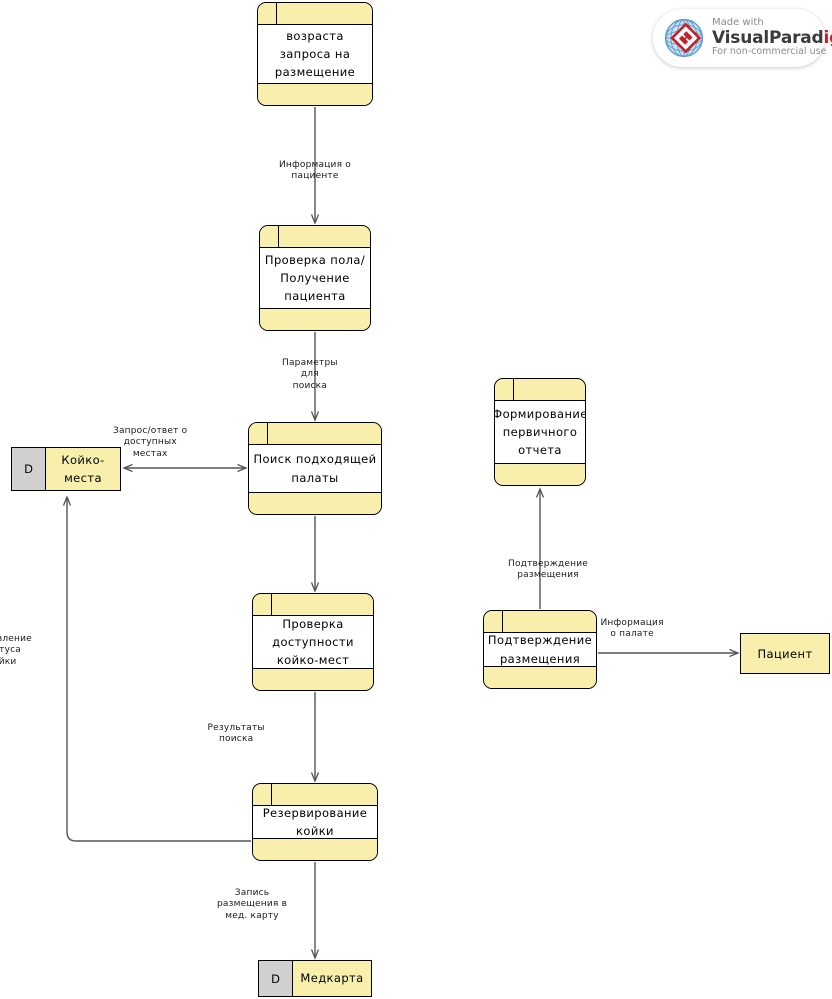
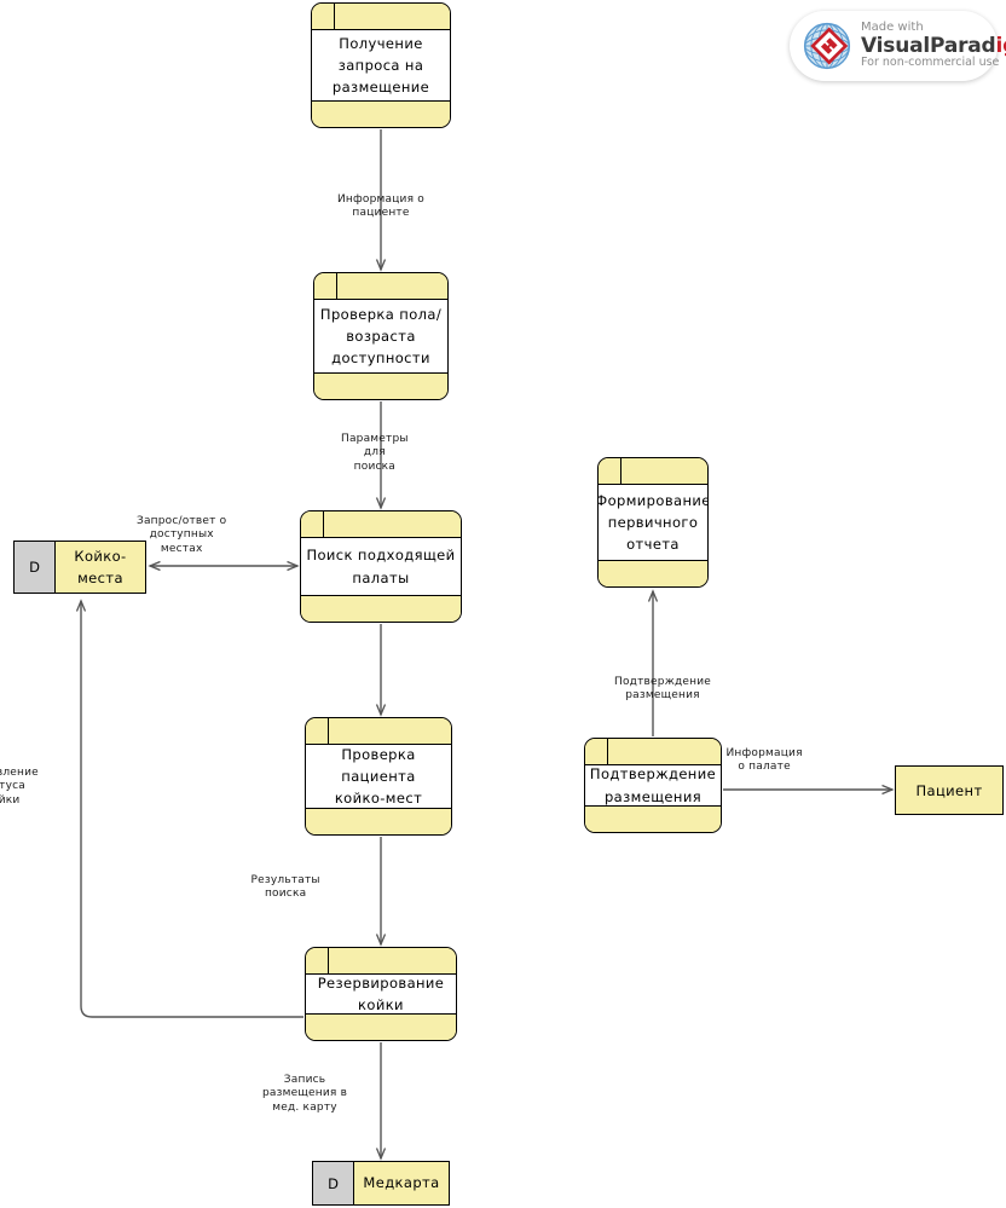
- возраста
+ Получение
  запроса на
  размещение
  Проверка пола/
- Получение
+ возраста
- пациента
+ доступности
  Поиск подходящей
  палаты
  Проверка
- доступности
+ пациента
  койко-мест
  Резервирование
  койки
  Формирование
  первичного
  отчета
  Подтверждение
  размещения
  D
  Койко-
  места
  D
  Медкарта
  Пациент
  Информация о
  пациенте
  Параметры
  для
  поиска
  Запрос/ответ о
  доступных
  местах
  Результаты
  поиска
  Запись
  размещения в
  мед. карту
  Подтверждение
  размещения
  Информация
  о палате
  Made with
  VisualParadi
  For non-commercial use
